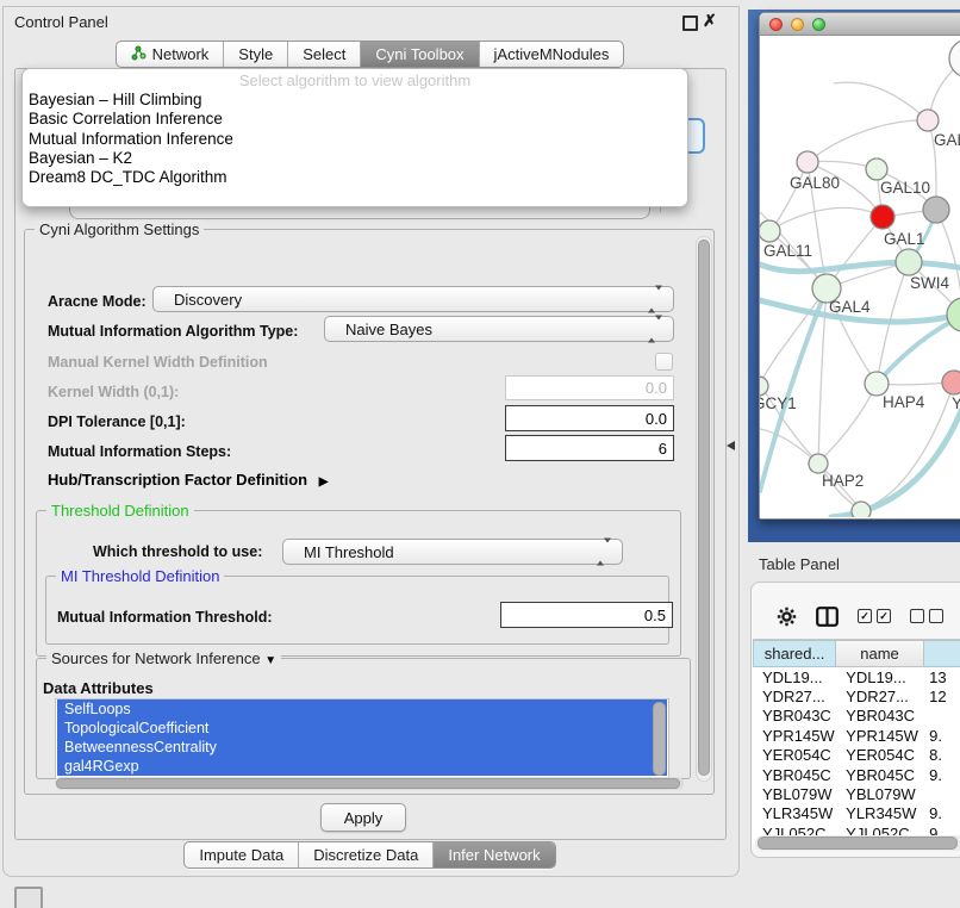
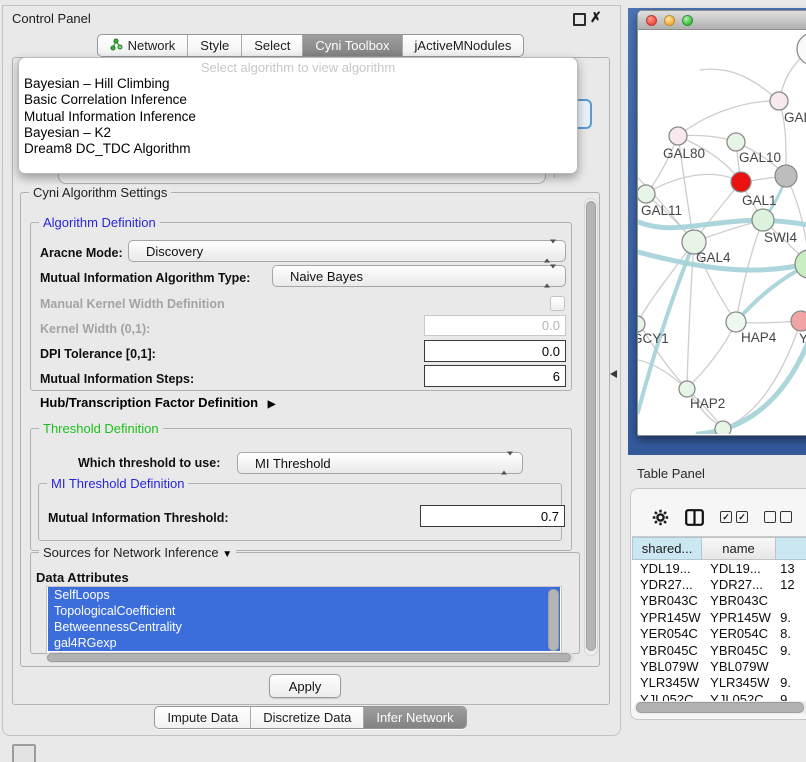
  Control Panel
  ✗
  Network
  Style
  Select
  Cyni Toolbox
  jActiveMNodules
  Select algorithm to view algorithm
  Bayesian – Hill Climbing
  Basic Correlation Inference
  Mutual Information Inference
  Bayesian – K2
  Dream8 DC_TDC Algorithm
  Cyni Algorithm Settings
+ Algorithm Definition
  Aracne Mode:
  Discovery
  Mutual Information Algorithm Type:
  Naive Bayes
  Manual Kernel Width Definition
  Kernel Width (0,1):
  0.0
  DPI Tolerance [0,1]:
  0.0
  Mutual Information Steps:
  6
  Hub/Transcription Factor Definition ▶
  Threshold Definition
  Which threshold to use:
  MI Threshold
  MI Threshold Definition
  Mutual Information Threshold:
- 0.5
+ 0.7
  Sources for Network Inference ▼
  Data Attributes
  SelfLoops
  TopologicalCoefficient
  BetweennessCentrality
  gal4RGexp
  Apply
  Impute Data
  Discretize Data
  Infer Network
  GAL80
  GAL10
  GAL1
  GAL11
  SWI4
  GAL4
  GCY1
  HAP4
  Y
  HAP2
  Table Panel
  ✓
  ✓
  shared...
  name
  YDL19...
  YDL19...
  13
  YDR27...
  YDR27...
  12
  YBR043C
  YBR043C
  YPR145W
  YPR145W
  9.
  YER054C
  YER054C
  8.
  YBR045C
  YBR045C
  9.
  YBL079W
  YBL079W
  YLR345W
  YLR345W
  9.
  YJL052C
  YJL052C
  9.
